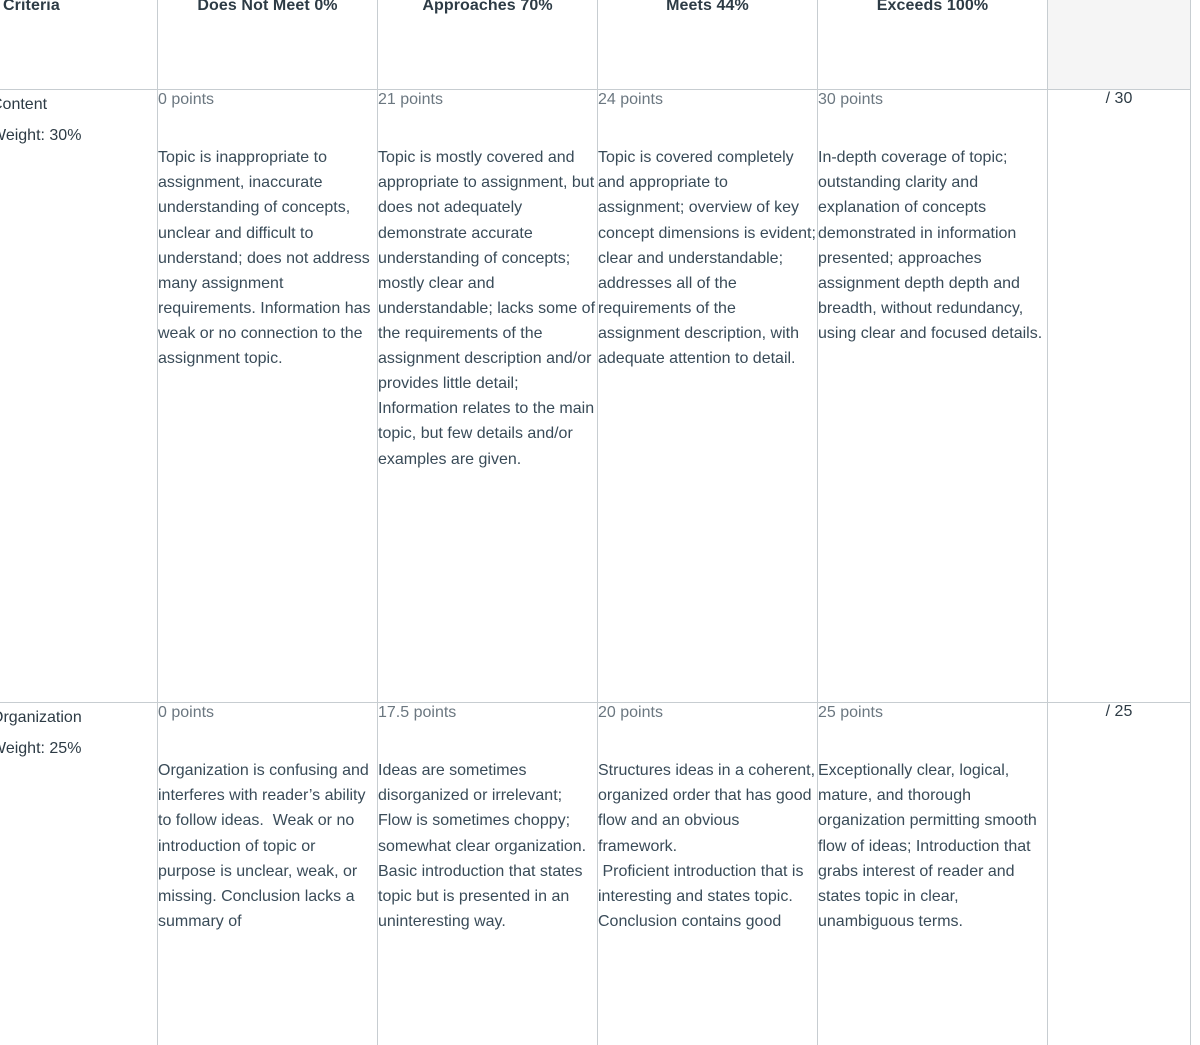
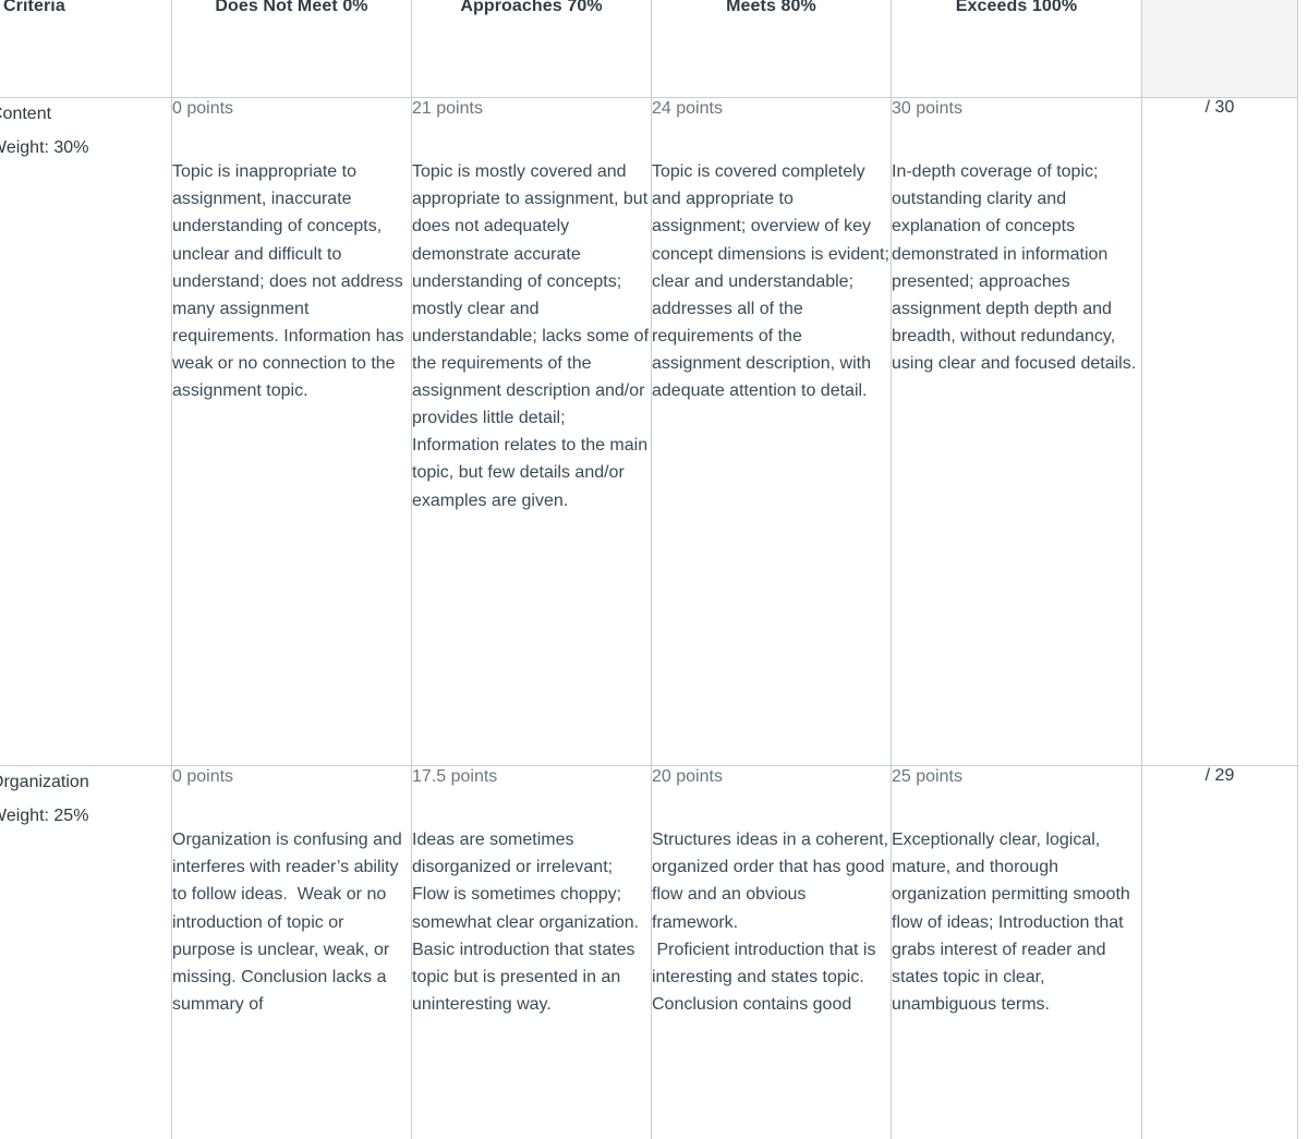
- Criteria	Does Not Meet 0%	Approaches 70%	Meets 44%	Exceeds 100%
+ Criteria	Does Not Meet 0%	Approaches 70%	Meets 80%	Exceeds 100%
  ontent eight: 30%	0 points Topic is inappropriate to assignment, inaccurate understanding of concepts, unclear and difficult to understand; does not address many assignment requirements. Information has weak or no connection to the assignment topic.	21 points Topic is mostly covered and appropriate to assignment, but does not adequately demonstrate accurate understanding of concepts; mostly clear and understandable; lacks some of the requirements of the assignment description and/or provides little detail; Information relates to the main topic, but few details and/or examples are given.	24 points Topic is covered completely and appropriate to assignment; overview of key concept dimensions is evident; clear and understandable; addresses all of the requirements of the assignment description, with adequate attention to detail.	30 points In-depth coverage of topic; outstanding clarity and explanation of concepts demonstrated in information presented; approaches assignment depth depth and breadth, without redundancy, using clear and focused details.	/ 30
- rganization eight: 25%	0 points Organization is confusing and interferes with reader’s ability to follow ideas. Weak or no introduction of topic or purpose is unclear, weak, or missing. Conclusion lacks a summary of	17.5 points Ideas are sometimes disorganized or irrelevant; Flow is sometimes choppy; somewhat clear organization. Basic introduction that states topic but is presented in an uninteresting way.	20 points Structures ideas in a coherent, organized order that has good flow and an obvious framework. Proficient introduction that is interesting and states topic. Conclusion contains good	25 points Exceptionally clear, logical, mature, and thorough organization permitting smooth flow of ideas; Introduction that grabs interest of reader and states topic in clear, unambiguous terms.	/ 25
+ rganization eight: 25%	0 points Organization is confusing and interferes with reader’s ability to follow ideas. Weak or no introduction of topic or purpose is unclear, weak, or missing. Conclusion lacks a summary of	17.5 points Ideas are sometimes disorganized or irrelevant; Flow is sometimes choppy; somewhat clear organization. Basic introduction that states topic but is presented in an uninteresting way.	20 points Structures ideas in a coherent, organized order that has good flow and an obvious framework. Proficient introduction that is interesting and states topic. Conclusion contains good	25 points Exceptionally clear, logical, mature, and thorough organization permitting smooth flow of ideas; Introduction that grabs interest of reader and states topic in clear, unambiguous terms.	/ 29
